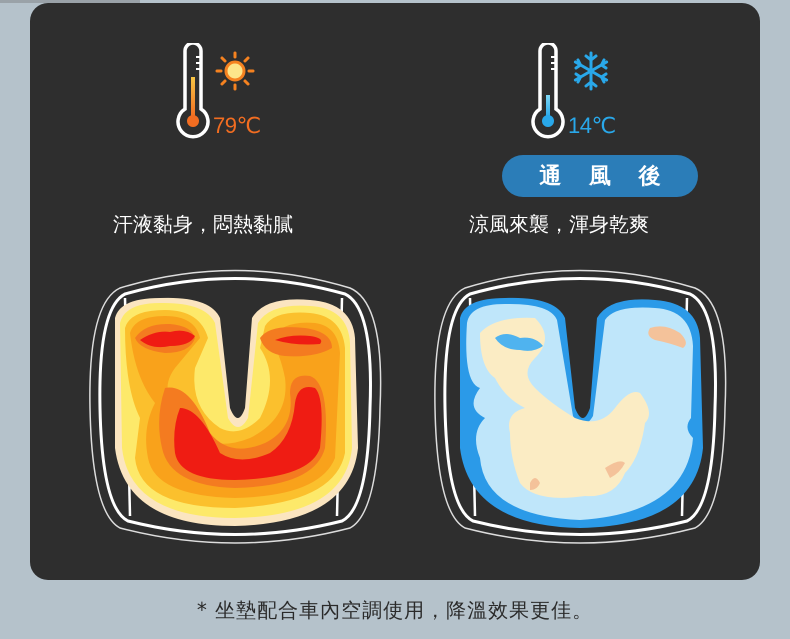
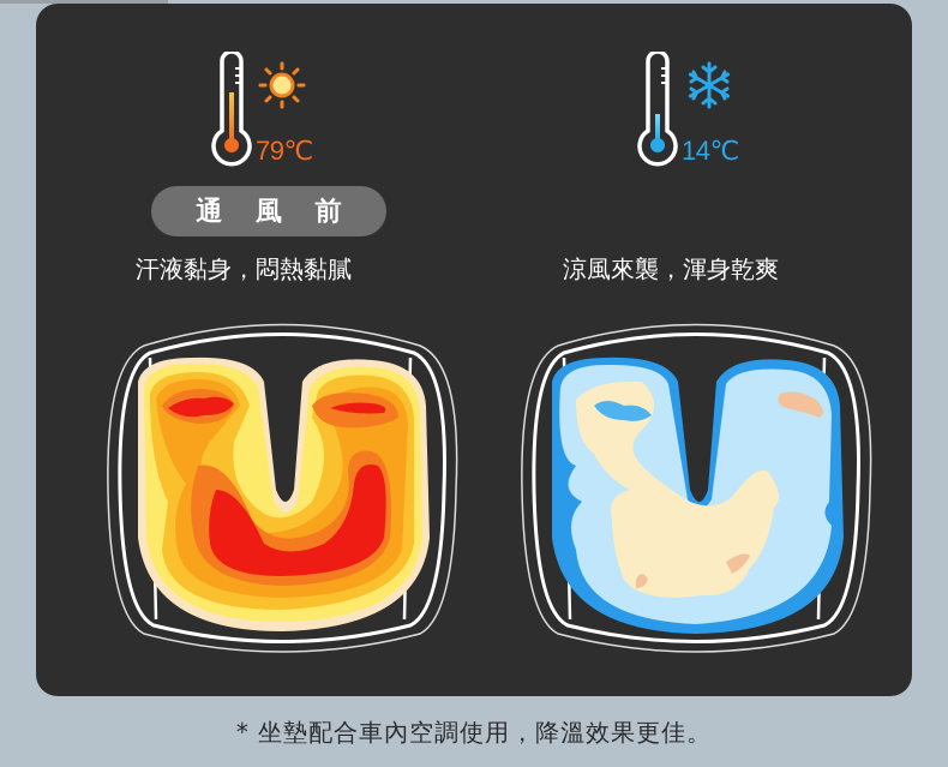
  79℃
+ 通 風 前
  汗液黏身，悶熱黏膩
  14℃
- 通 風 後
  涼風來襲，渾身乾爽
  * 坐墊配合車內空調使用，降溫效果更佳。
